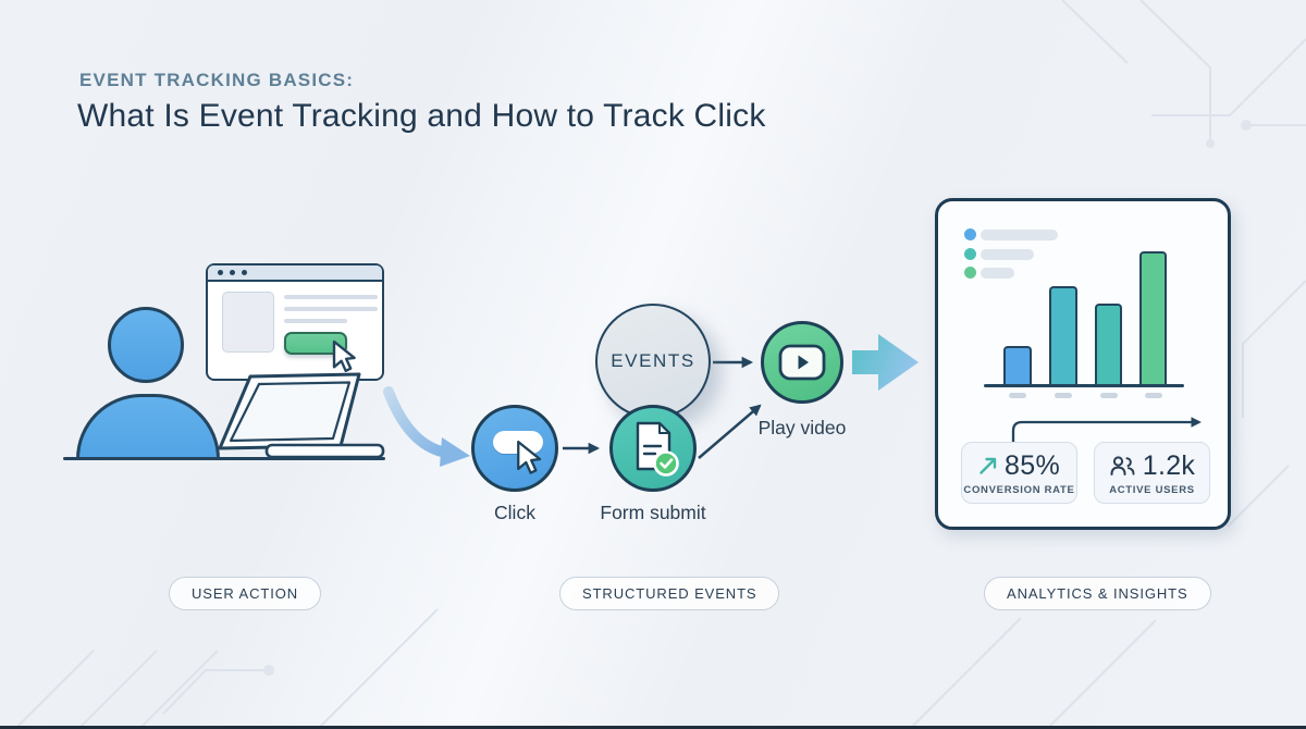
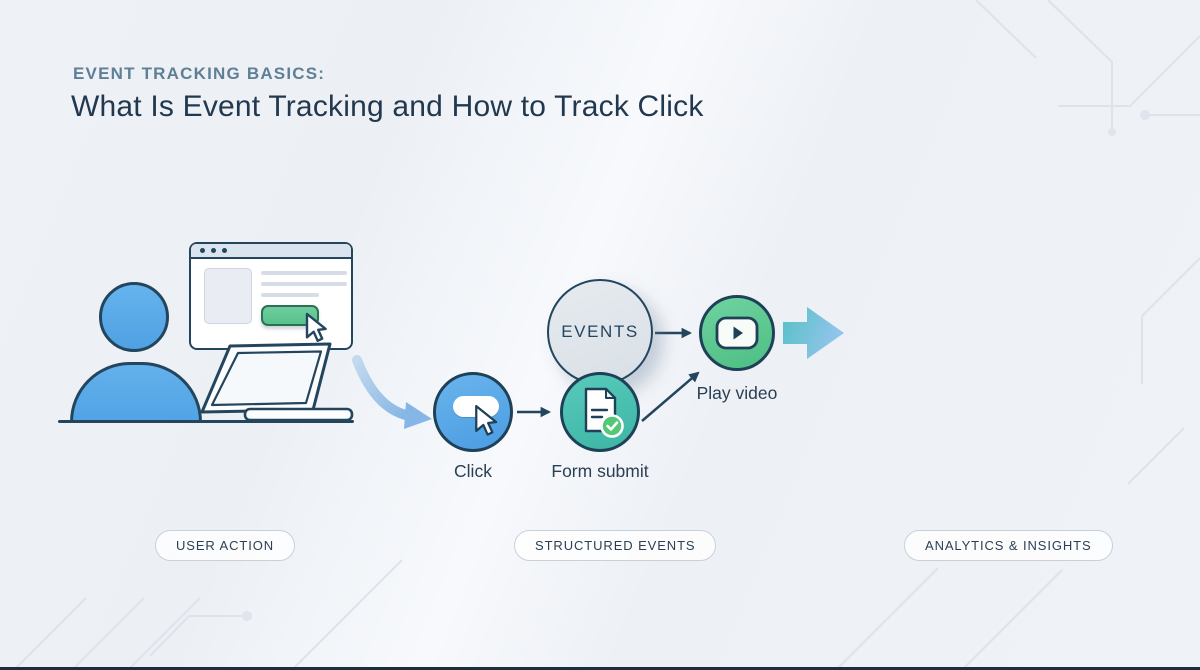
  EVENT TRACKING BASICS:
  What Is Event Tracking and How to Track Click
  EVENTS
  Click
  Form submit
  Play video
- 85%
- CONVERSION RATE
- 1.2k
- ACTIVE USERS
  USER ACTION
  STRUCTURED EVENTS
  ANALYTICS & INSIGHTS
